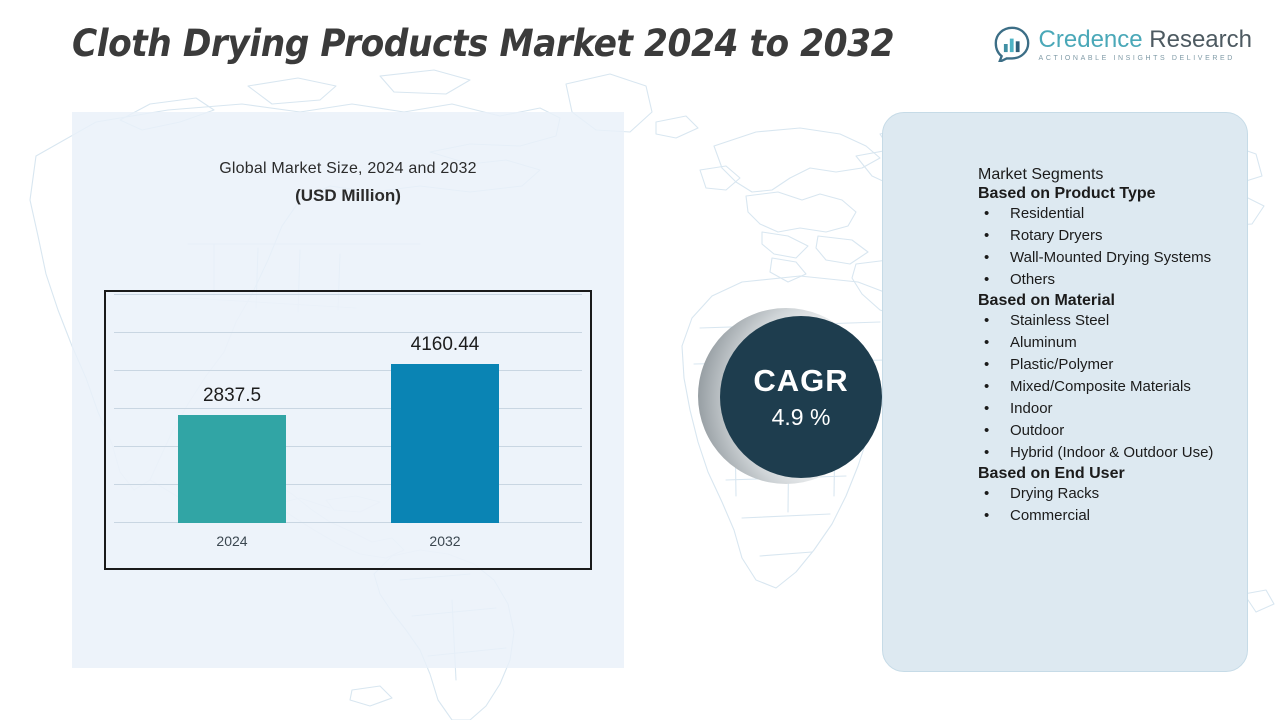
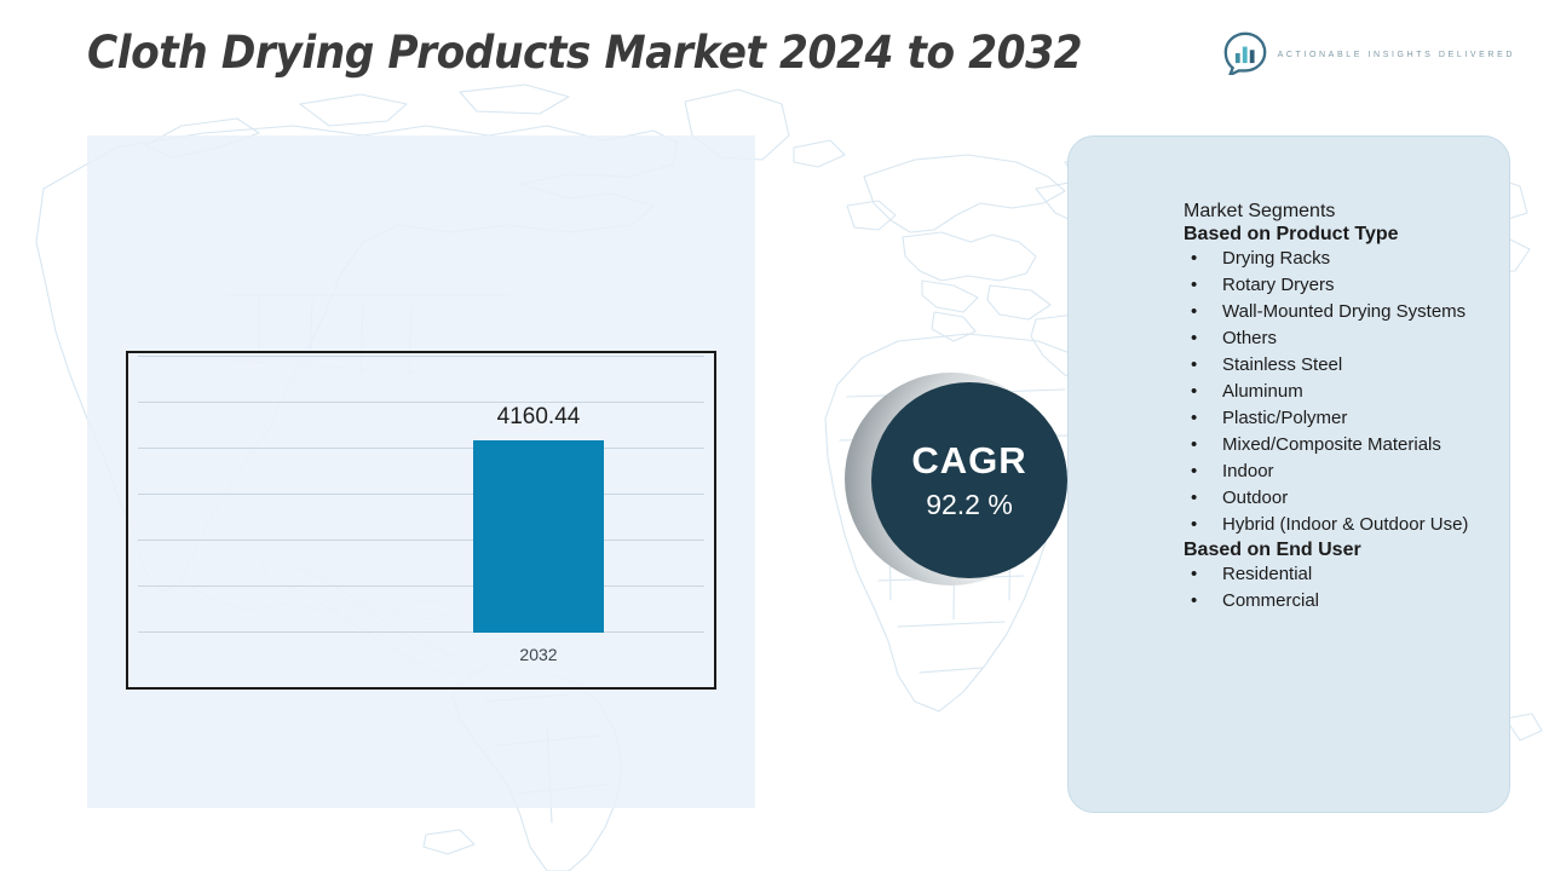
  Cloth Drying Products Market 2024 to 2032
- Credence Research
- Global Market Size, 2024 and 2032
- (USD Million)
- 2837.5
- 2024
  4160.44
  2032
  CAGR
- 4.9 %
+ 92.2 %
  Market Segments
  Based on Product Type
  •
- Residential
+ Drying Racks
  •
  Rotary Dryers
  •
  Wall-Mounted Drying Systems
  •
  Others
- Based on Material
  •
  Stainless Steel
  •
  Aluminum
  •
  Plastic/Polymer
  •
  Mixed/Composite Materials
  •
  Indoor
  •
  Outdoor
  •
  Hybrid (Indoor & Outdoor Use)
  Based on End User
  •
- Drying Racks
+ Residential
  •
  Commercial
